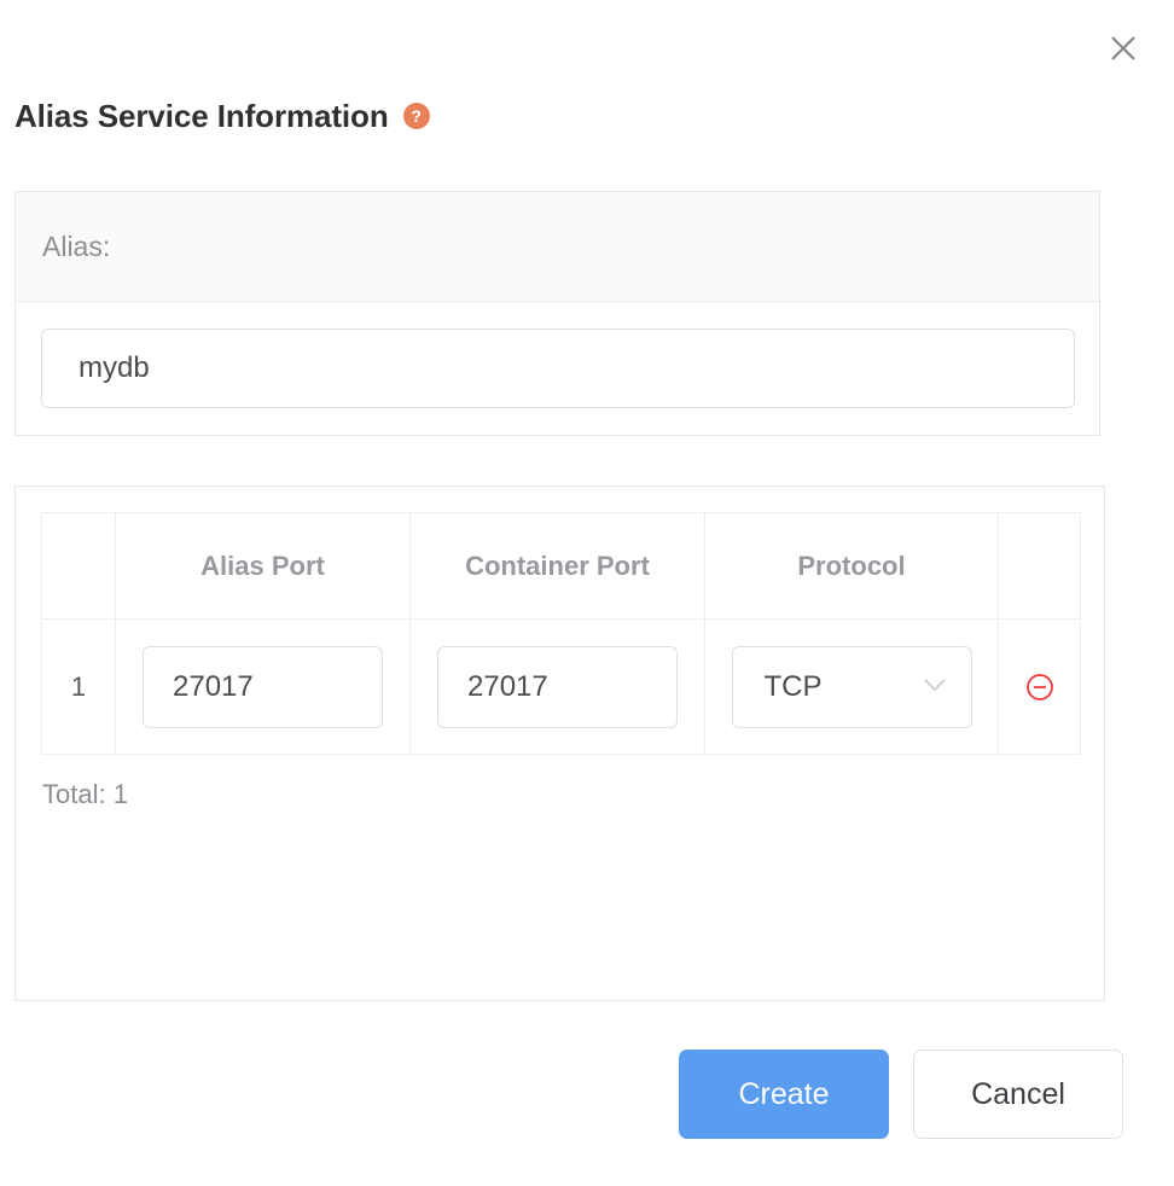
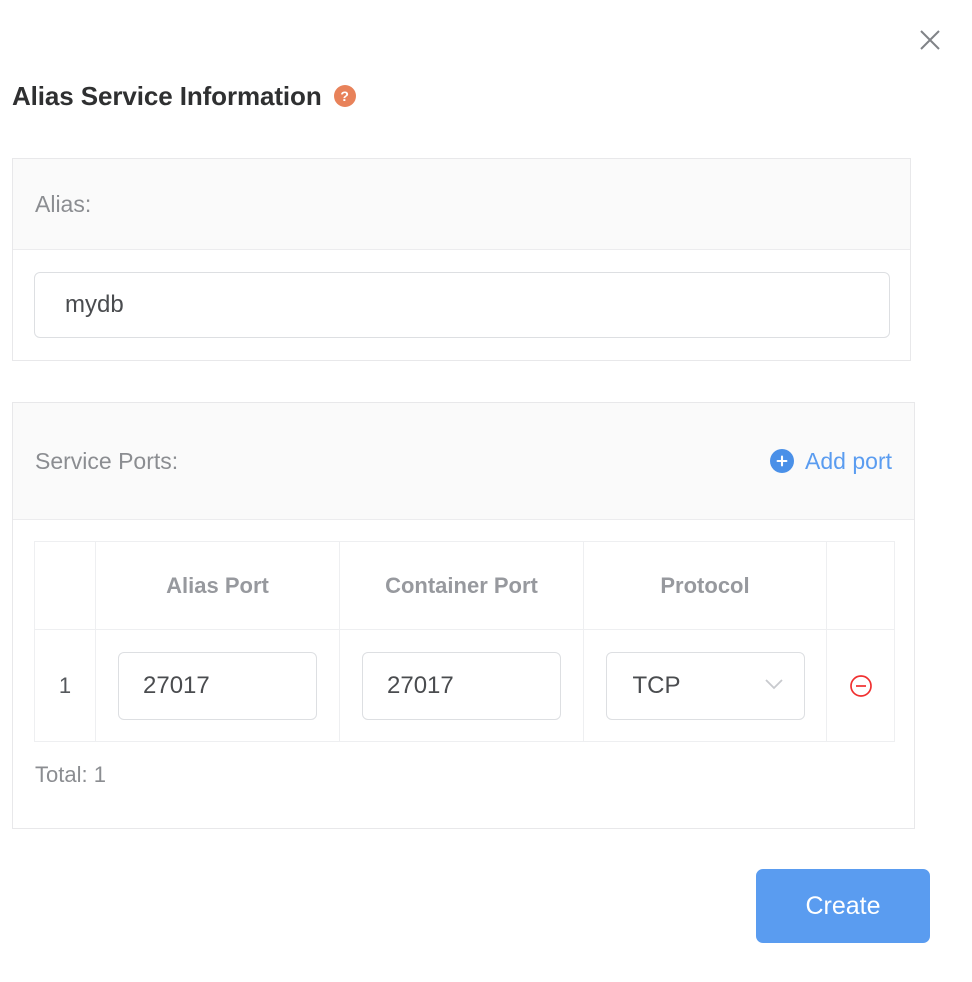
  Alias Service Information
  ?
  Alias:
  mydb
+ Service Ports:
+ Add port
  	Alias Port	Container Port	Protocol
  1	27017	27017	TCP
  Total: 1
  Create
- Cancel
